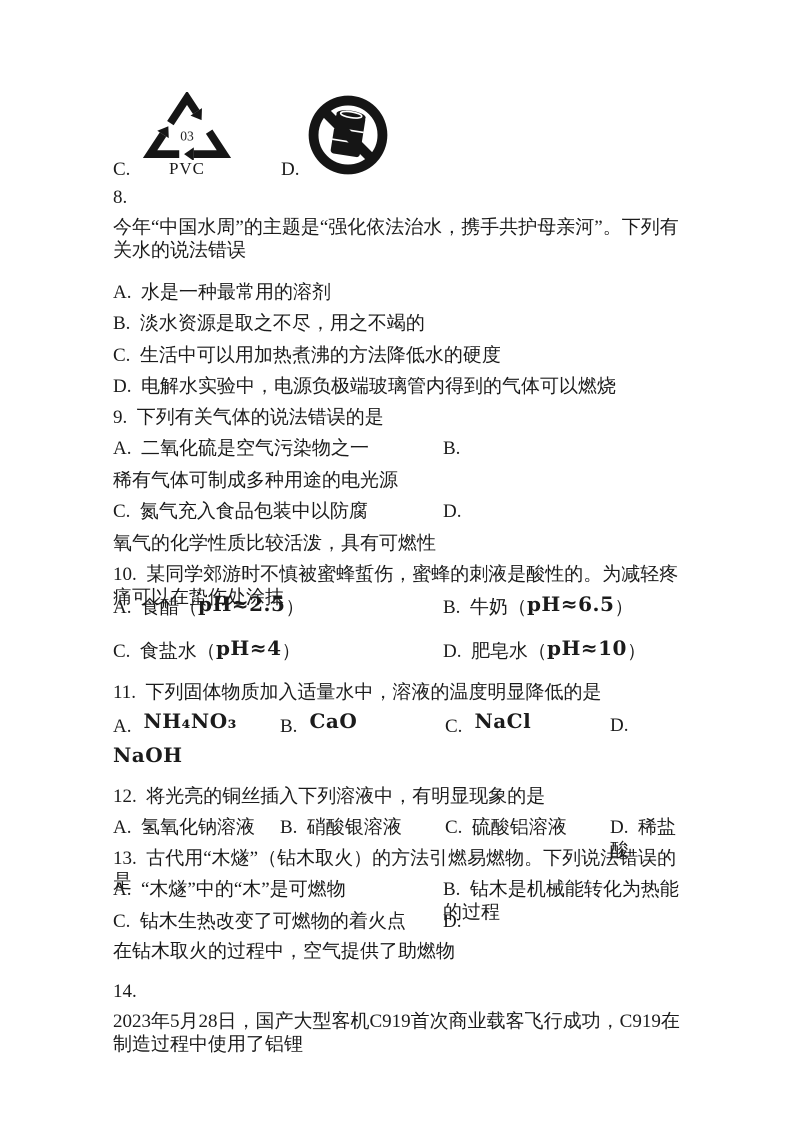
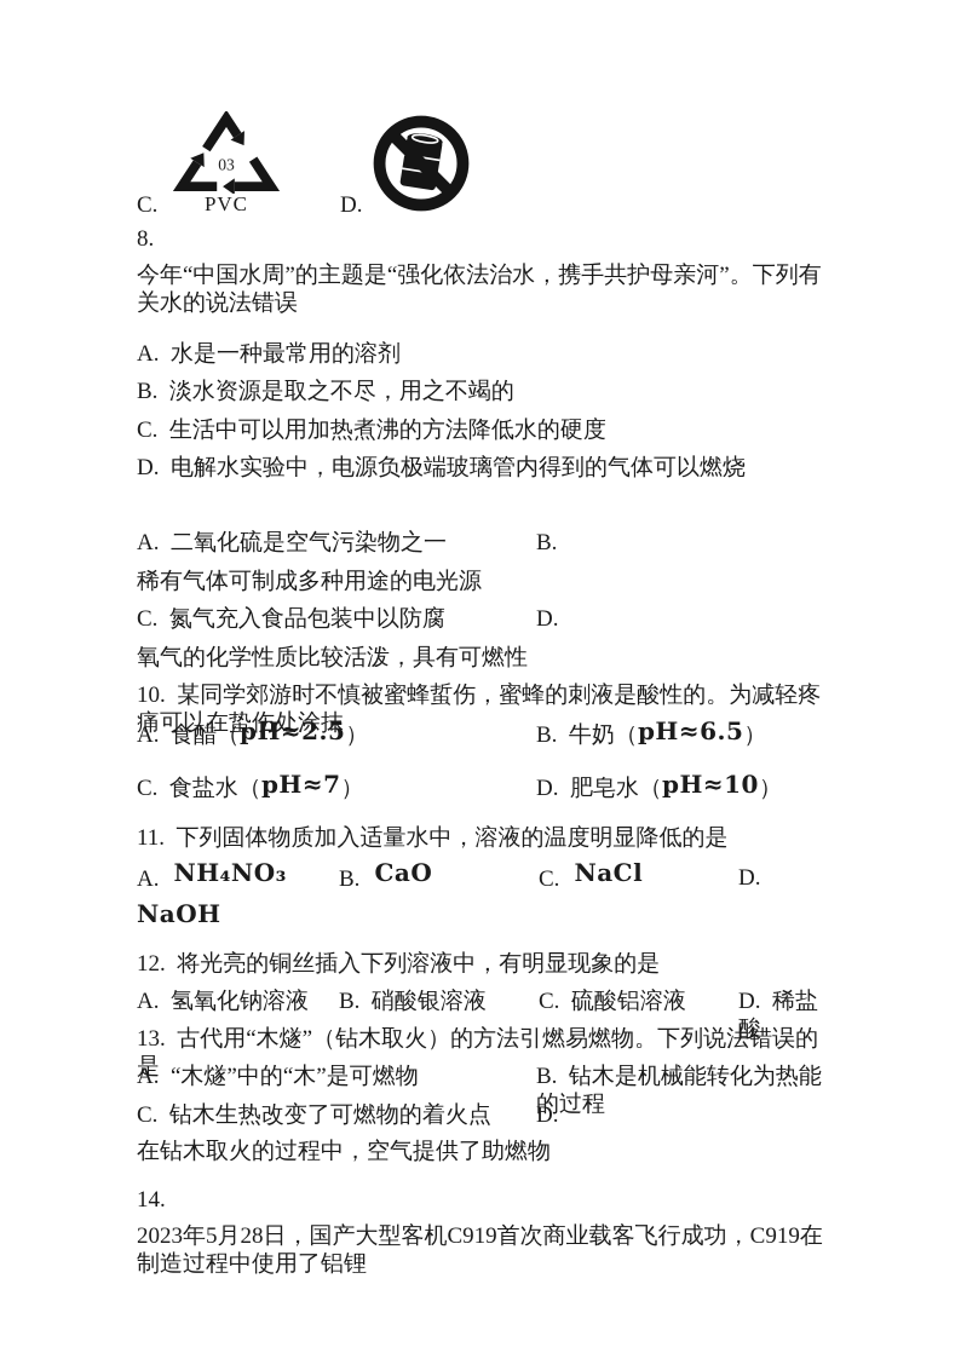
  03
  PVC
  C.
  D.
  8.
  今年“中国水周”的主题是“强化依法治水，携手共护母亲河”。下列有关水的说法错误
  A. 水是一种最常用的溶剂
  B. 淡水资源是取之不尽，用之不竭的
  C. 生活中可以用加热煮沸的方法降低水的硬度
  D. 电解水实验中，电源负极端玻璃管内得到的气体可以燃烧
- 9. 下列有关气体的说法错误的是
  A. 二氧化硫是空气污染物之一
  B.
  稀有气体可制成多种用途的电光源
  C. 氮气充入食品包装中以防腐
  D.
  氧气的化学性质比较活泼，具有可燃性
  10. 某同学郊游时不慎被蜜蜂蜇伤，蜜蜂的刺液是酸性的。为减轻疼痛可以在蛰伤处涂抹
  A. 食醋（pH≈2.5）
  B. 牛奶（pH≈6.5）
- C. 食盐水（pH≈4）
+ C. 食盐水（pH≈7）
  D. 肥皂水（pH≈10）
  11. 下列固体物质加入适量水中，溶液的温度明显降低的是
  A. NH₄NO₃
  B. CaO
  C. NaCl
  D.
  NaOH
  12. 将光亮的铜丝插入下列溶液中，有明显现象的是
  A. 氢氧化钠溶液
  B. 硝酸银溶液
  C. 硫酸铝溶液
  D. 稀盐酸
  13. 古代用“木燧”（钻木取火）的方法引燃易燃物。下列说法错误的是
  A. “木燧”中的“木”是可燃物
  B. 钻木是机械能转化为热能的过程
  C. 钻木生热改变了可燃物的着火点
  D.
  在钻木取火的过程中，空气提供了助燃物
  14.
  2023年5月28日，国产大型客机C919首次商业载客飞行成功，C919在制造过程中使用了铝锂
